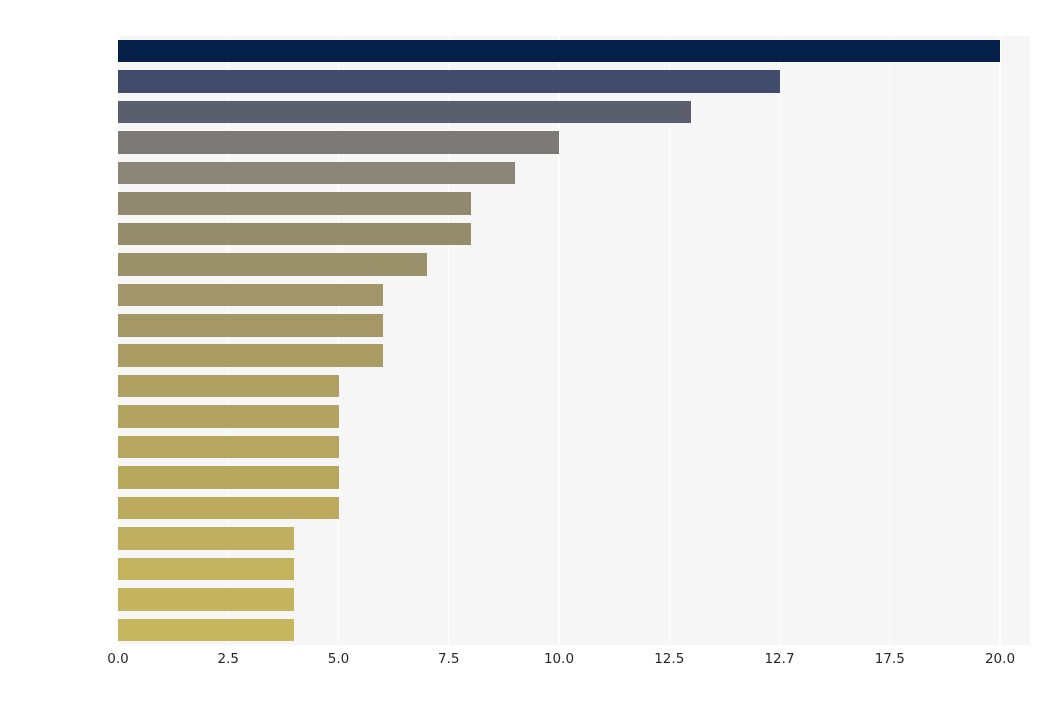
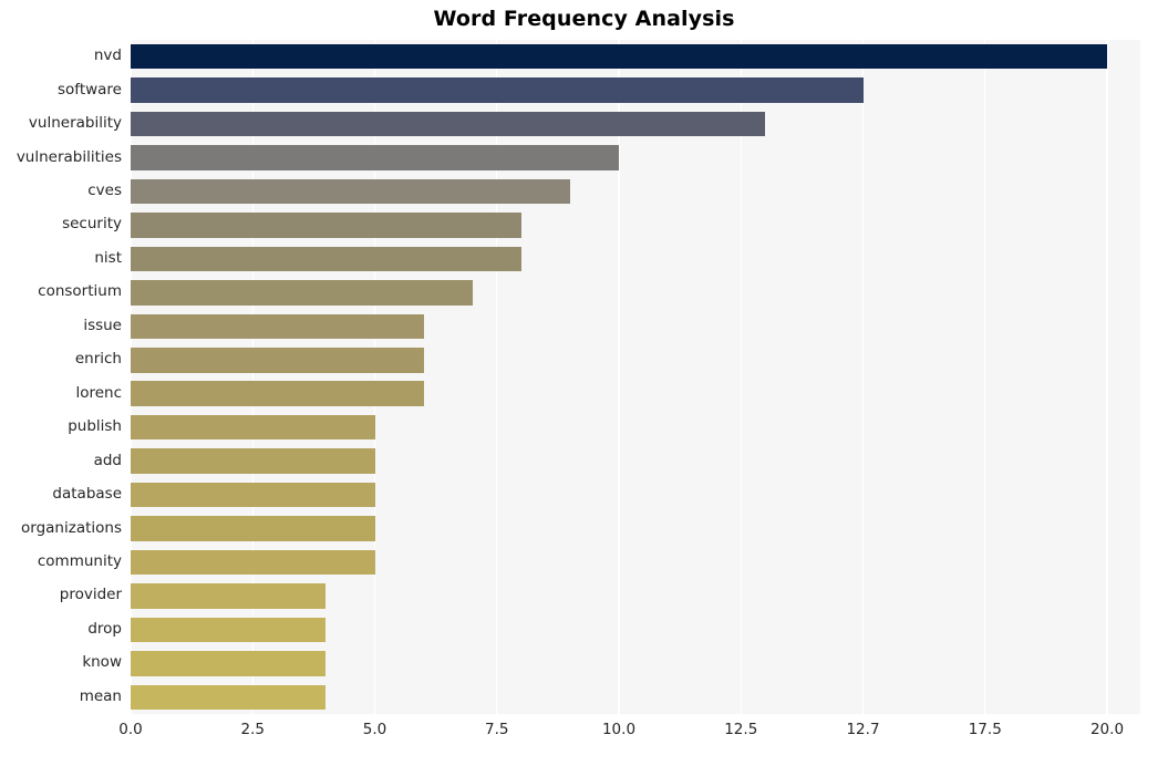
+ Word Frequency Analysis
+ nvd
+ software
+ vulnerability
+ vulnerabilities
+ cves
+ security
+ nist
+ consortium
+ issue
+ enrich
+ lorenc
+ publish
+ add
+ database
+ organizations
+ community
+ provider
+ drop
+ know
+ mean
  0.0
  2.5
  5.0
  7.5
  10.0
  12.5
  12.7
  17.5
  20.0
